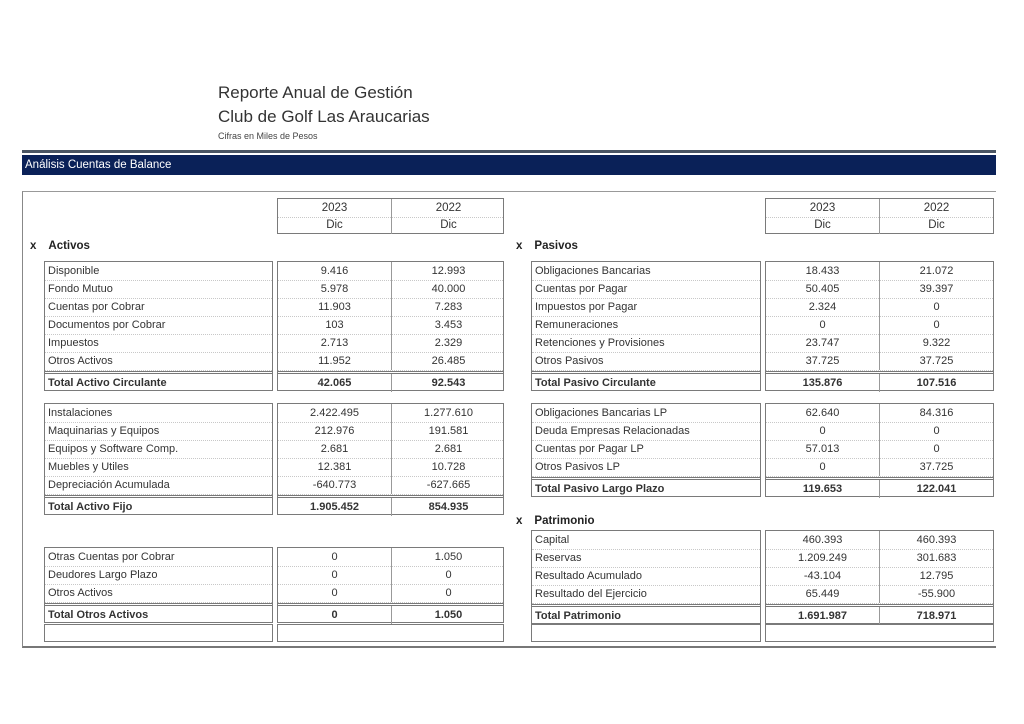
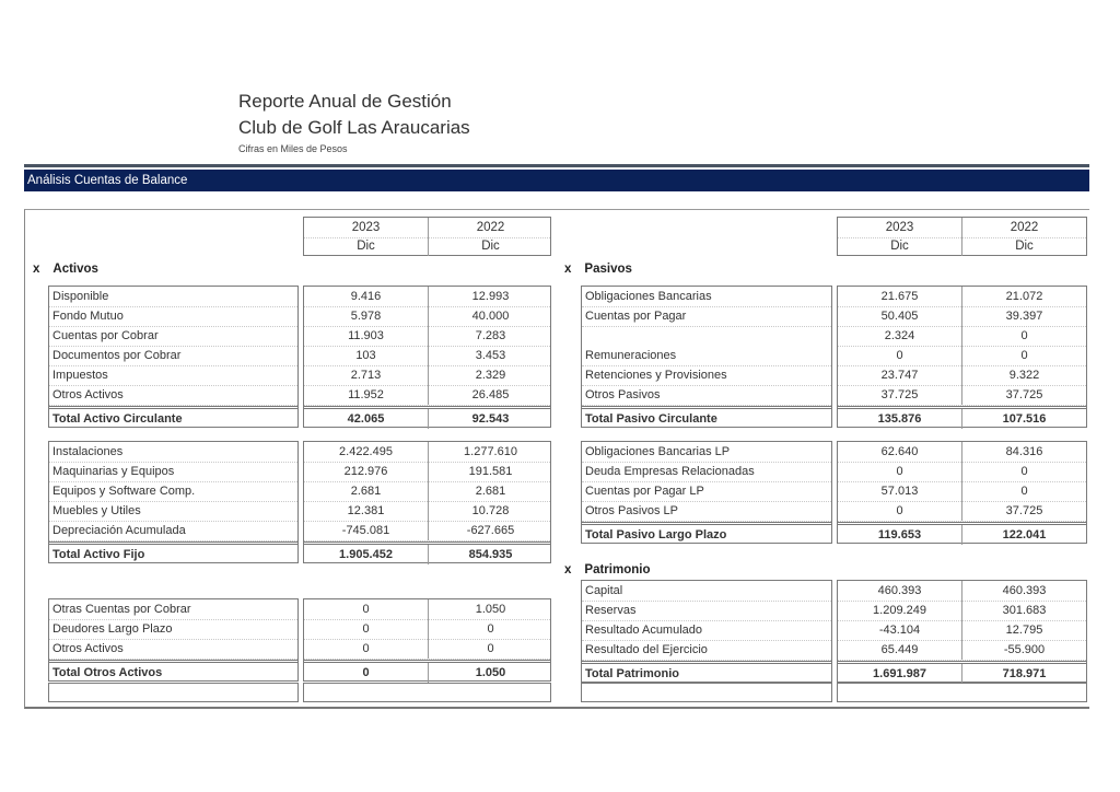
  Reporte Anual de Gestión
  Club de Golf Las Araucarias
  Cifras en Miles de Pesos
  Análisis Cuentas de Balance
  2023
  2022
  Dic
  Dic
  2023
  2022
  Dic
  Dic
  x Activos
  x Pasivos
  x Patrimonio
  Disponible
  Fondo Mutuo
  Cuentas por Cobrar
  Documentos por Cobrar
  Impuestos
  Otros Activos
  Total Activo Circulante
  9.416
  12.993
  5.978
  40.000
  11.903
  7.283
  103
  3.453
  2.713
  2.329
  11.952
  26.485
  42.065
  92.543
  Instalaciones
  Maquinarias y Equipos
  Equipos y Software Comp.
  Muebles y Utiles
  Depreciación Acumulada
  Total Activo Fijo
  2.422.495
  1.277.610
  212.976
  191.581
  2.681
  2.681
  12.381
  10.728
- -640.773
+ -745.081
  -627.665
  1.905.452
  854.935
  Otras Cuentas por Cobrar
  Deudores Largo Plazo
  Otros Activos
  Total Otros Activos
  0
  1.050
  0
  0
  0
  0
  0
  1.050
  Obligaciones Bancarias
  Cuentas por Pagar
- Impuestos por Pagar
  Remuneraciones
  Retenciones y Provisiones
  Otros Pasivos
  Total Pasivo Circulante
- 18.433
+ 21.675
  21.072
  50.405
  39.397
  2.324
  0
  0
  0
  23.747
  9.322
  37.725
  37.725
  135.876
  107.516
  Obligaciones Bancarias LP
  Deuda Empresas Relacionadas
  Cuentas por Pagar LP
  Otros Pasivos LP
  Total Pasivo Largo Plazo
  62.640
  84.316
  0
  0
  57.013
  0
  0
  37.725
  119.653
  122.041
  Capital
  Reservas
  Resultado Acumulado
  Resultado del Ejercicio
  Total Patrimonio
  460.393
  460.393
  1.209.249
  301.683
  -43.104
  12.795
  65.449
  -55.900
  1.691.987
  718.971
